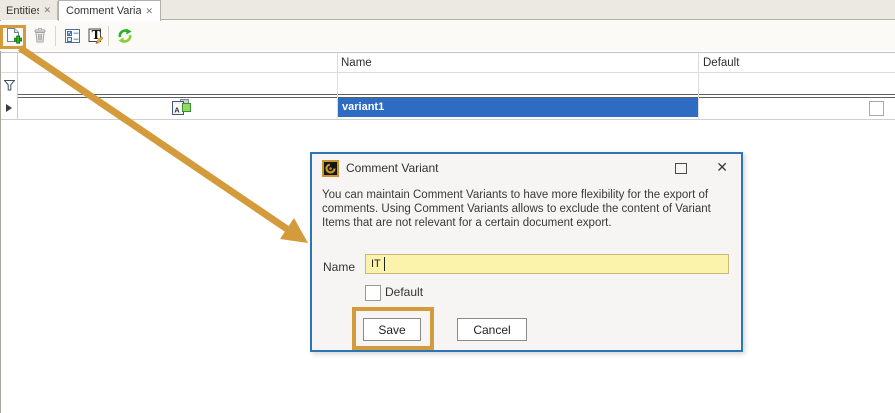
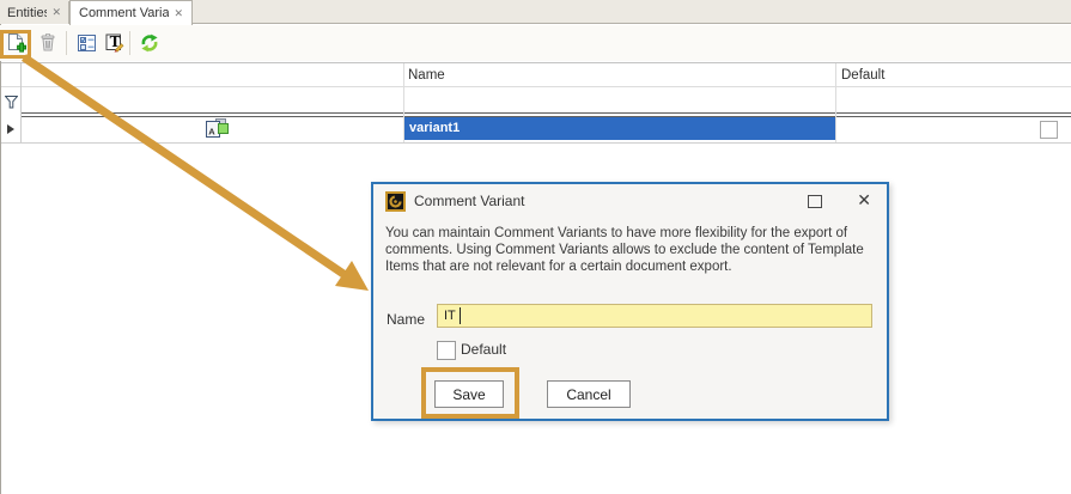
  Entities
  ✕
  Comment Varia
  ✕
  T
  Name
  Default
  A
  variant1
  Comment Variant
  ✕
- You can maintain Comment Variants to have more flexibility for the export of comments. Using Comment Variants allows to exclude the content of Variant Items that are not relevant for a certain document export.
+ You can maintain Comment Variants to have more flexibility for the export of comments. Using Comment Variants allows to exclude the content of Template Items that are not relevant for a certain document export.
  Name
  IT
  Default
  Save
  Cancel
